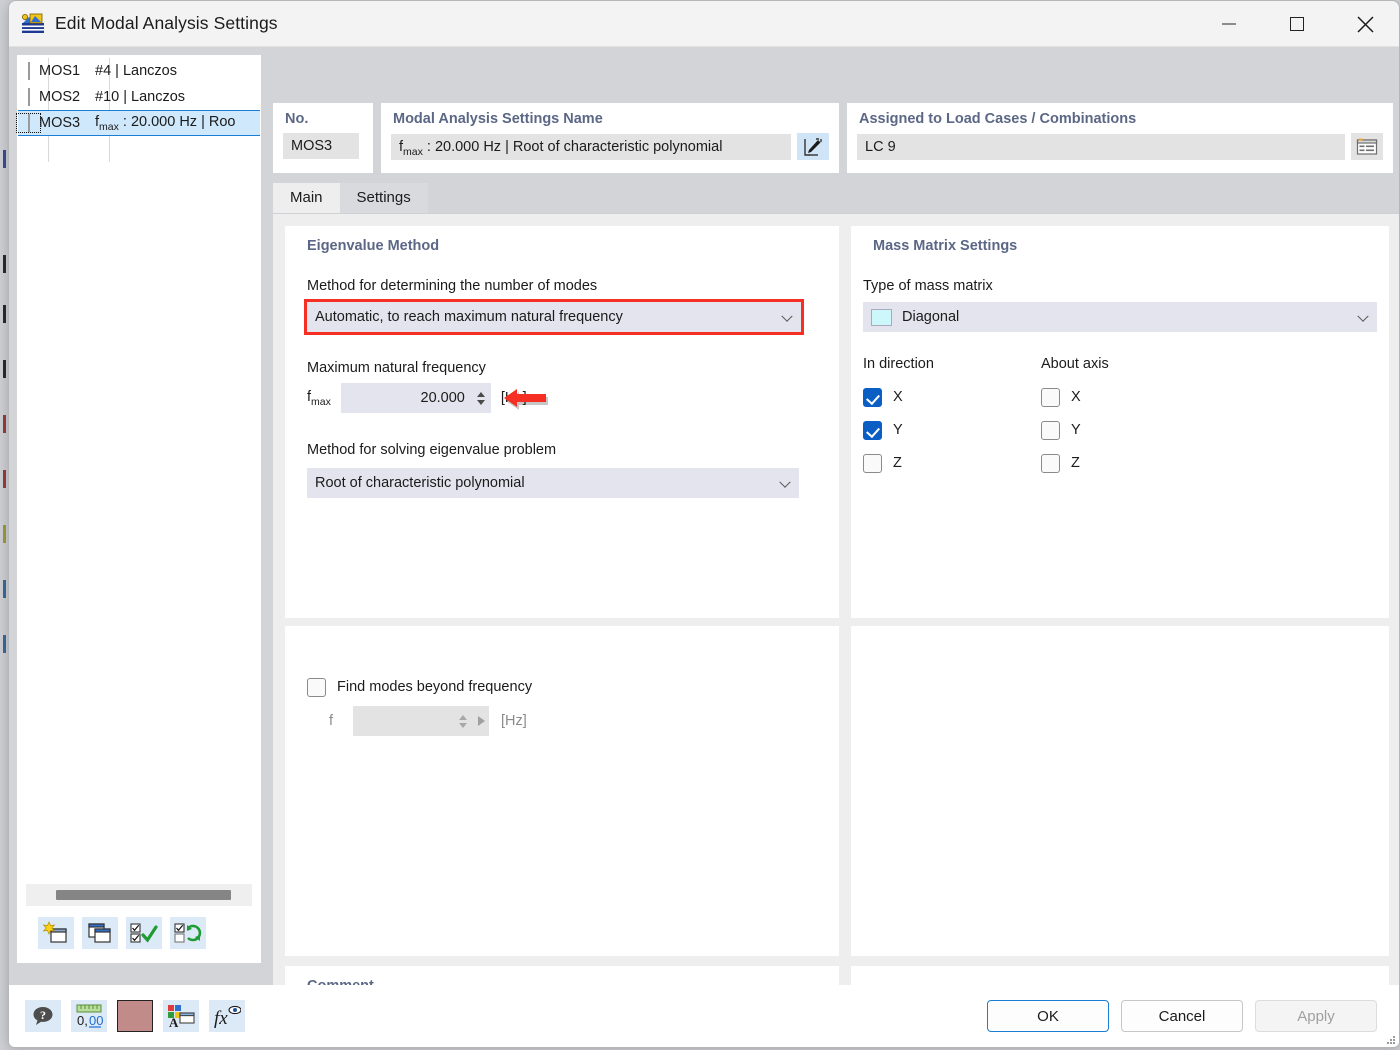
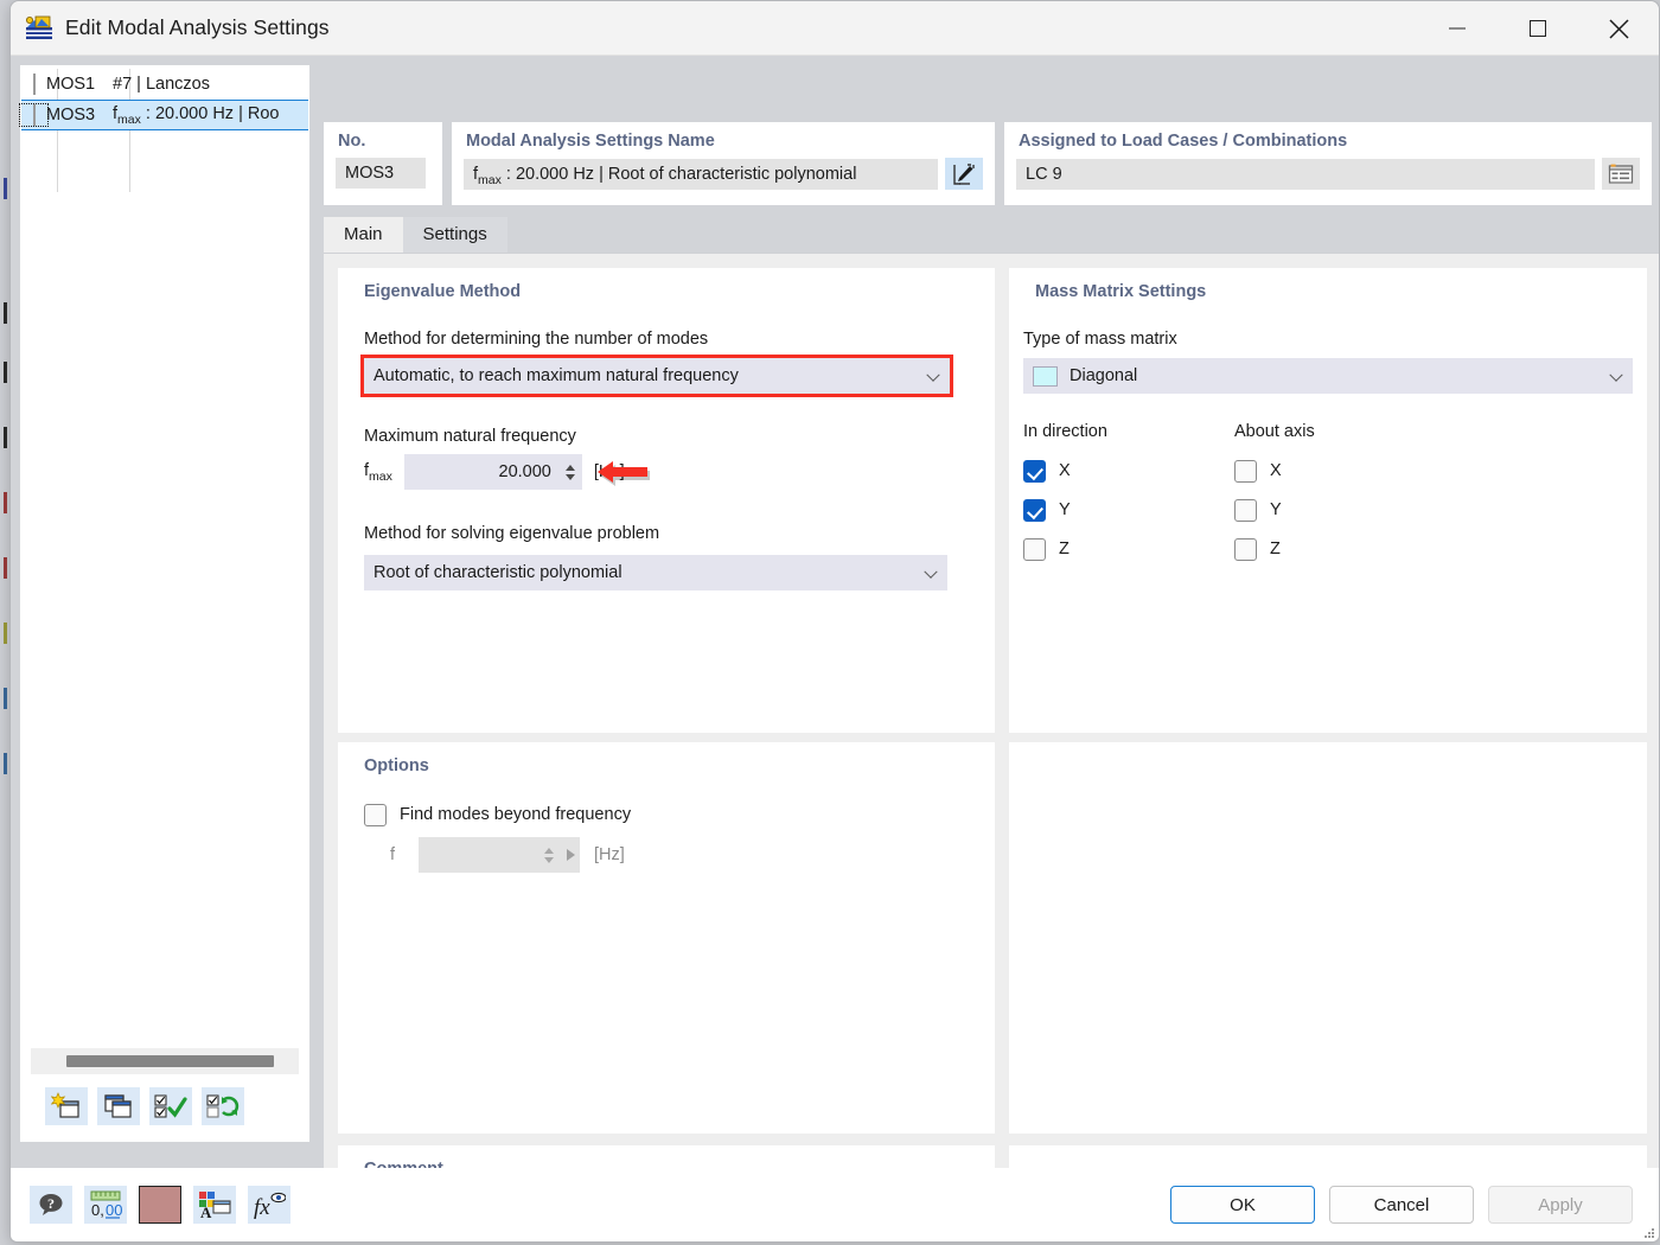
  Edit Modal Analysis Settings
  MOS1
- #4 | Lanczos
+ #7 | Lanczos
- MOS2
- #10 | Lanczos
  MOS3
  fmax : 20.000 Hz | Roo
  No.
  MOS3
  Modal Analysis Settings Name
  fmax : 20.000 Hz | Root of characteristic polynomial
  Assigned to Load Cases / Combinations
  LC 9
  Main
  Settings
  Eigenvalue Method
  Method for determining the number of modes
  Automatic, to reach maximum natural frequency
  Maximum natural frequency
  fmax
  20.000
  Method for solving eigenvalue problem
  Root of characteristic polynomial
  Mass Matrix Settings
  Type of mass matrix
  Diagonal
  In direction
  About axis
  X
  Y
  Z
  X
  Y
  Z
+ Options
  Find modes beyond frequency
  f
  [Hz]
  ?
  0,
  00
  A
  fx
  OK
  Cancel
  Apply
